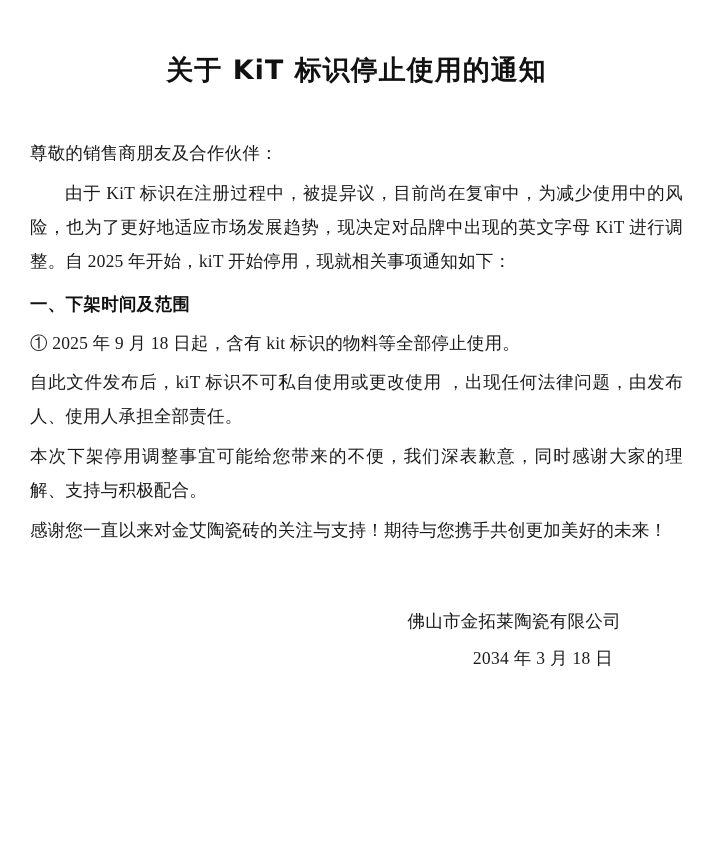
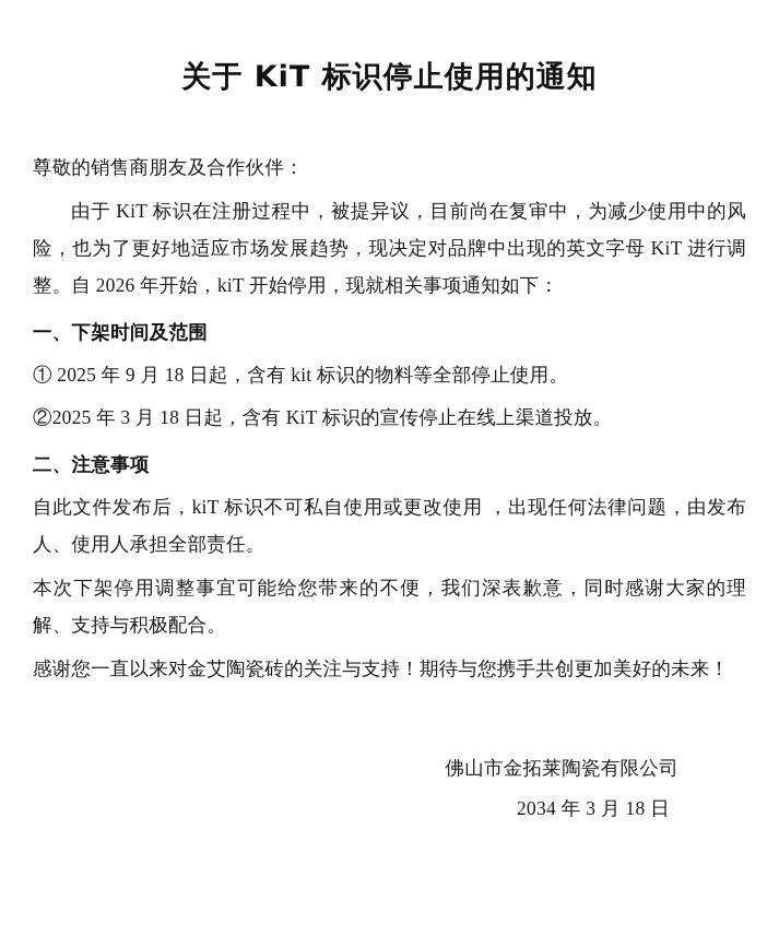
  关于 KiT 标识停止使用的通知
  尊敬的销售商朋友及合作伙伴：
- 由于 KiT 标识在注册过程中，被提异议，目前尚在复审中，为减少使用中的风险，也为了更好地适应市场发展趋势，现决定对品牌中出现的英文字母 KiT 进行调整。自 2025 年开始，kiT 开始停用，现就相关事项通知如下：
+ 由于 KiT 标识在注册过程中，被提异议，目前尚在复审中，为减少使用中的风险，也为了更好地适应市场发展趋势，现决定对品牌中出现的英文字母 KiT 进行调整。自 2026 年开始，kiT 开始停用，现就相关事项通知如下：
  一、下架时间及范围
  ① 2025 年 9 月 18 日起，含有 kit 标识的物料等全部停止使用。
+ ②2025 年 3 月 18 日起，含有 KiT 标识的宣传停止在线上渠道投放。
+ 二、注意事项
  自此文件发布后，kiT 标识不可私自使用或更改使用 ，出现任何法律问题，由发布人、使用人承担全部责任。
  本次下架停用调整事宜可能给您带来的不便，我们深表歉意，同时感谢大家的理解、支持与积极配合。
  感谢您一直以来对金艾陶瓷砖的关注与支持！期待与您携手共创更加美好的未来！
  佛山市金拓莱陶瓷有限公司
  2034 年 3 月 18 日
